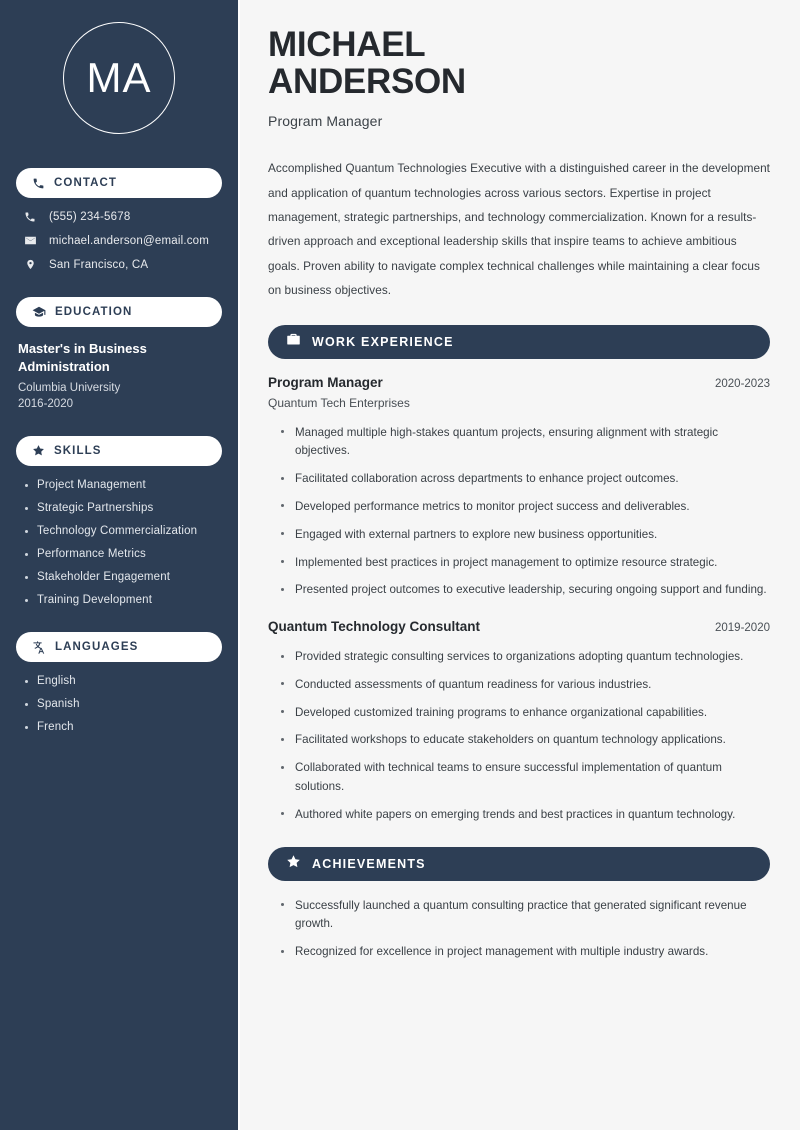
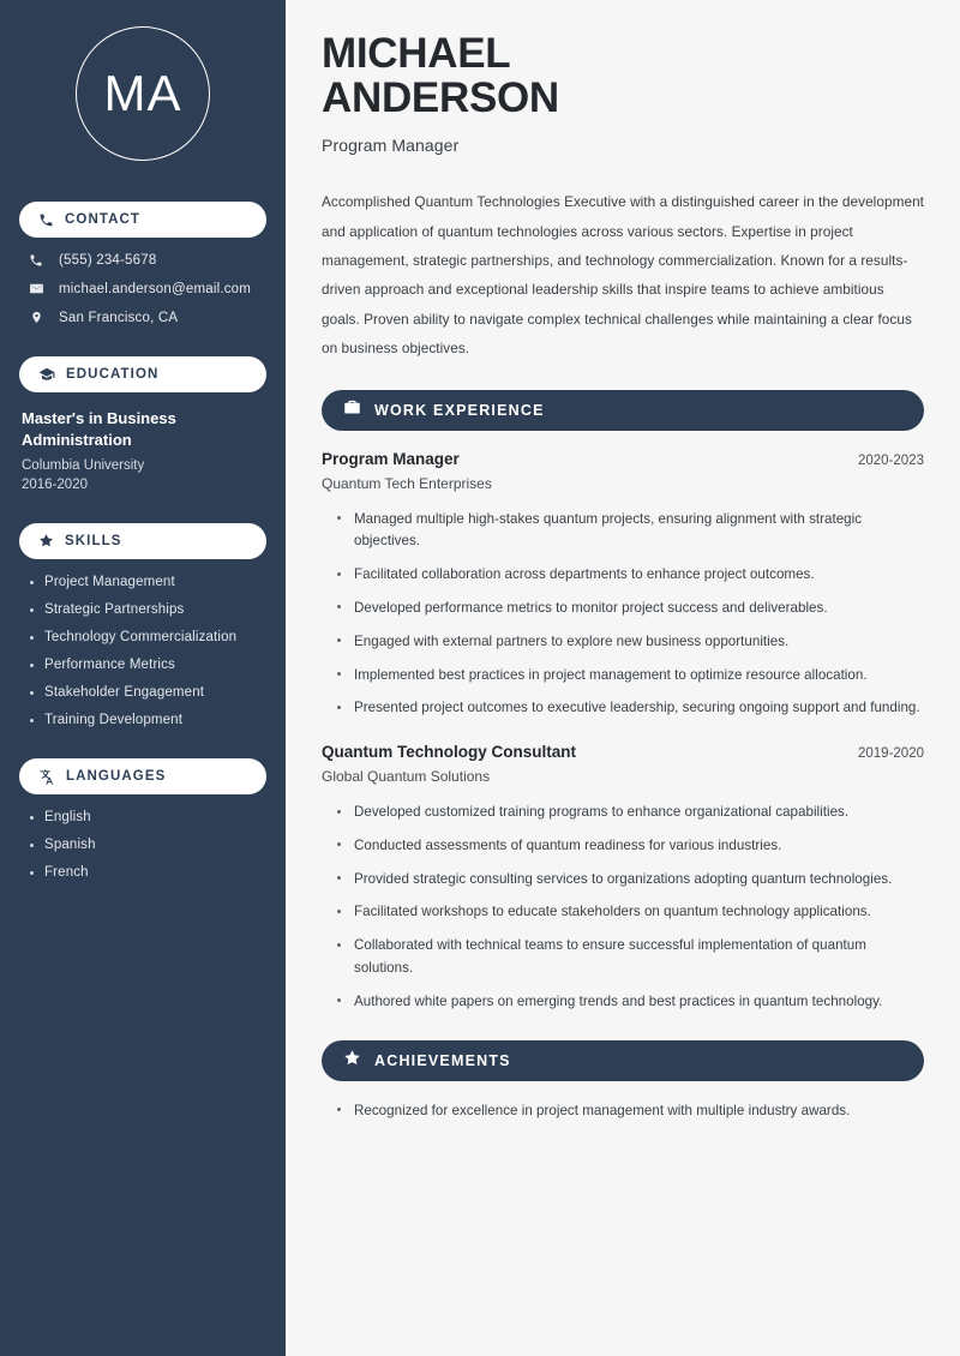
  MA
  CONTACT
  (555) 234-5678
  michael.anderson@email.com
  San Francisco, CA
  EDUCATION
  Master's in Business Administration
  Columbia University
  2016-2020
  SKILLS
  Project Management
  Strategic Partnerships
  Technology Commercialization
  Performance Metrics
  Stakeholder Engagement
  Training Development
  LANGUAGES
  English
  Spanish
  French
  MICHAEL
  ANDERSON
  Program Manager
  Accomplished Quantum Technologies Executive with a distinguished career in the development and application of quantum technologies across various sectors. Expertise in project management, strategic partnerships, and technology commercialization. Known for a results-driven approach and exceptional leadership skills that inspire teams to achieve ambitious goals. Proven ability to navigate complex technical challenges while maintaining a clear focus on business objectives.
  WORK EXPERIENCE
  Program Manager
  2020-2023
  Quantum Tech Enterprises
  Managed multiple high-stakes quantum projects, ensuring alignment with strategic objectives.
  Facilitated collaboration across departments to enhance project outcomes.
  Developed performance metrics to monitor project success and deliverables.
  Engaged with external partners to explore new business opportunities.
- Implemented best practices in project management to optimize resource strategic.
+ Implemented best practices in project management to optimize resource allocation.
  Presented project outcomes to executive leadership, securing ongoing support and funding.
  Quantum Technology Consultant
  2019-2020
+ Global Quantum Solutions
- Provided strategic consulting services to organizations adopting quantum technologies.
+ Developed customized training programs to enhance organizational capabilities.
  Conducted assessments of quantum readiness for various industries.
- Developed customized training programs to enhance organizational capabilities.
+ Provided strategic consulting services to organizations adopting quantum technologies.
  Facilitated workshops to educate stakeholders on quantum technology applications.
  Collaborated with technical teams to ensure successful implementation of quantum solutions.
  Authored white papers on emerging trends and best practices in quantum technology.
  ACHIEVEMENTS
- Successfully launched a quantum consulting practice that generated significant revenue growth.
  Recognized for excellence in project management with multiple industry awards.
